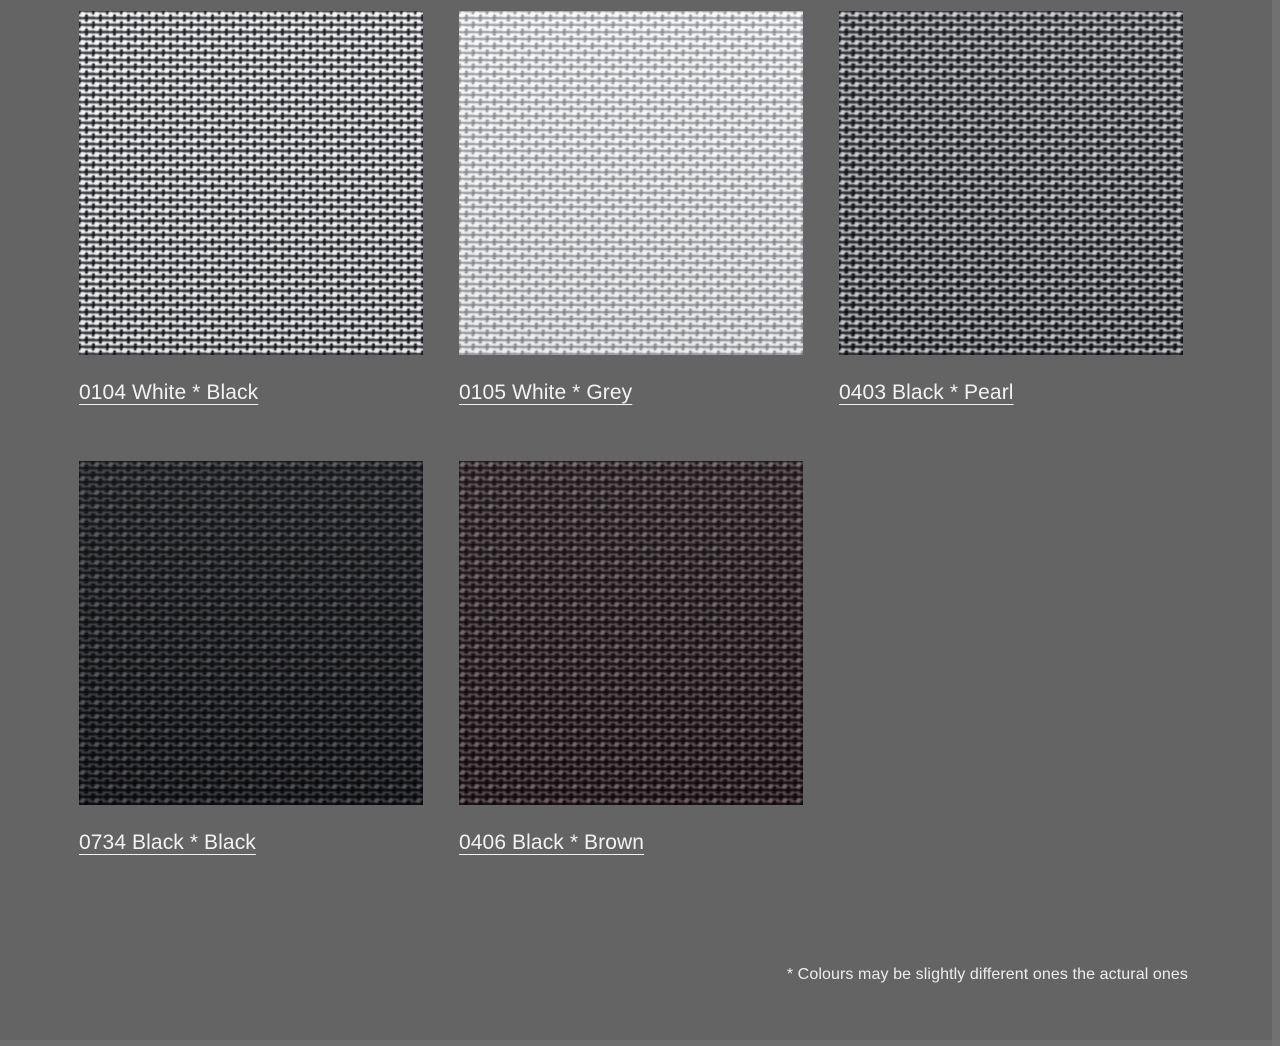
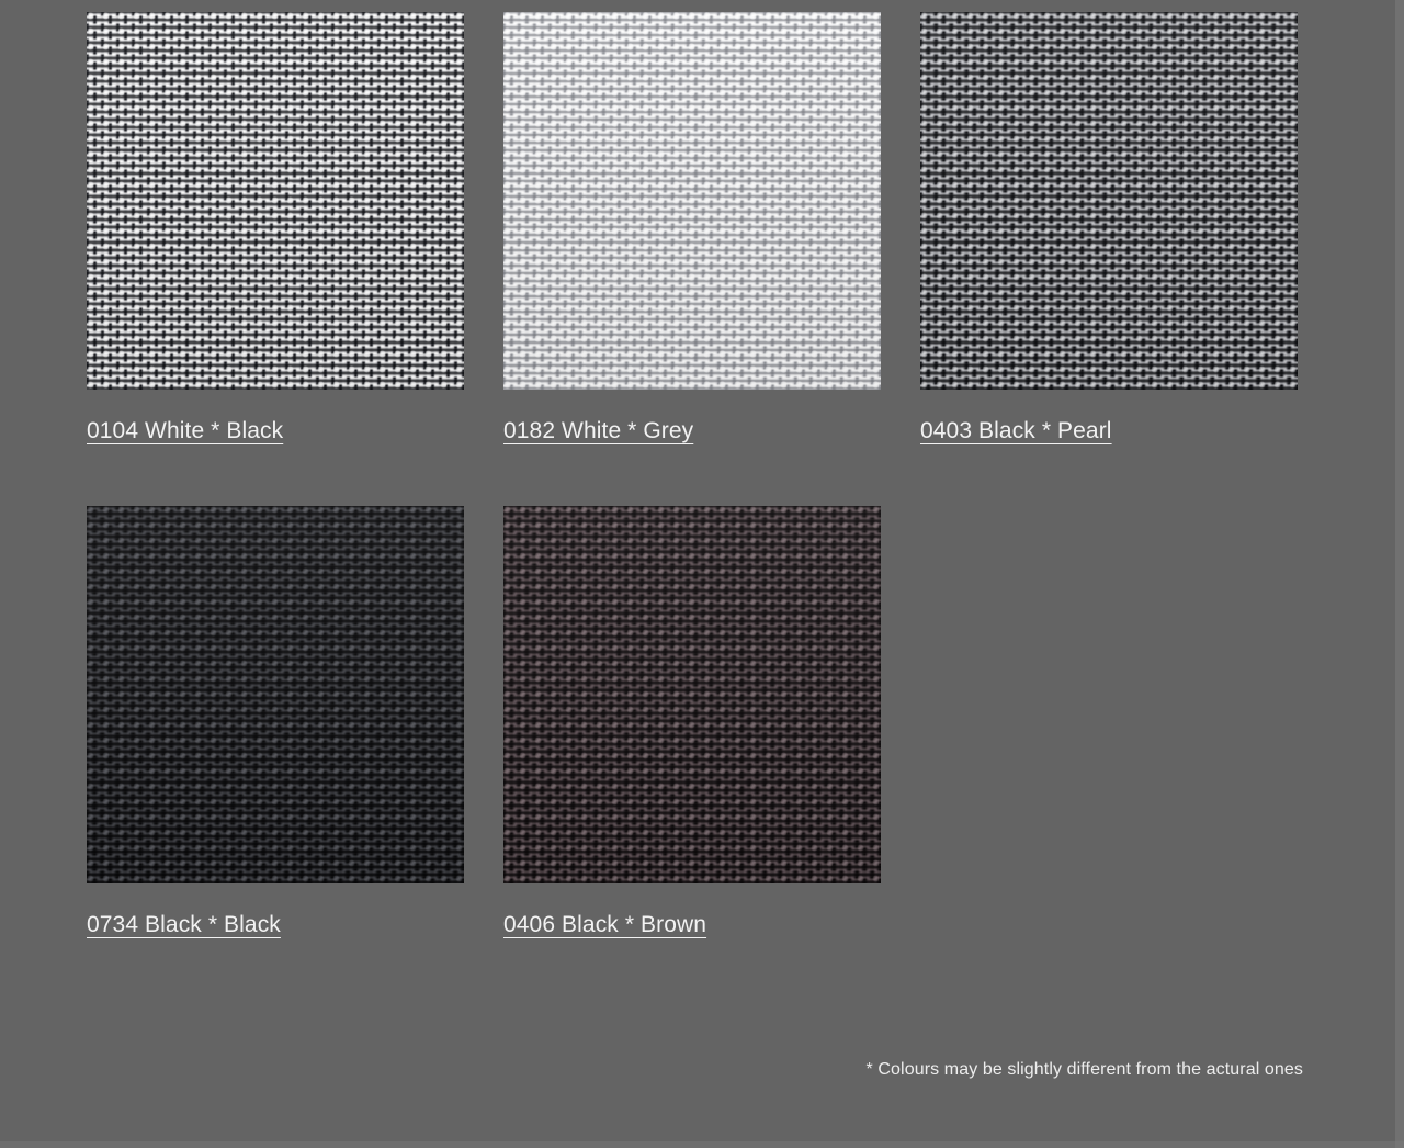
  0104 White * Black
- 0105 White * Grey
+ 0182 White * Grey
  0403 Black * Pearl
  0734 Black * Black
  0406 Black * Brown
- * Colours may be slightly different ones the actural ones
+ * Colours may be slightly different from the actural ones
